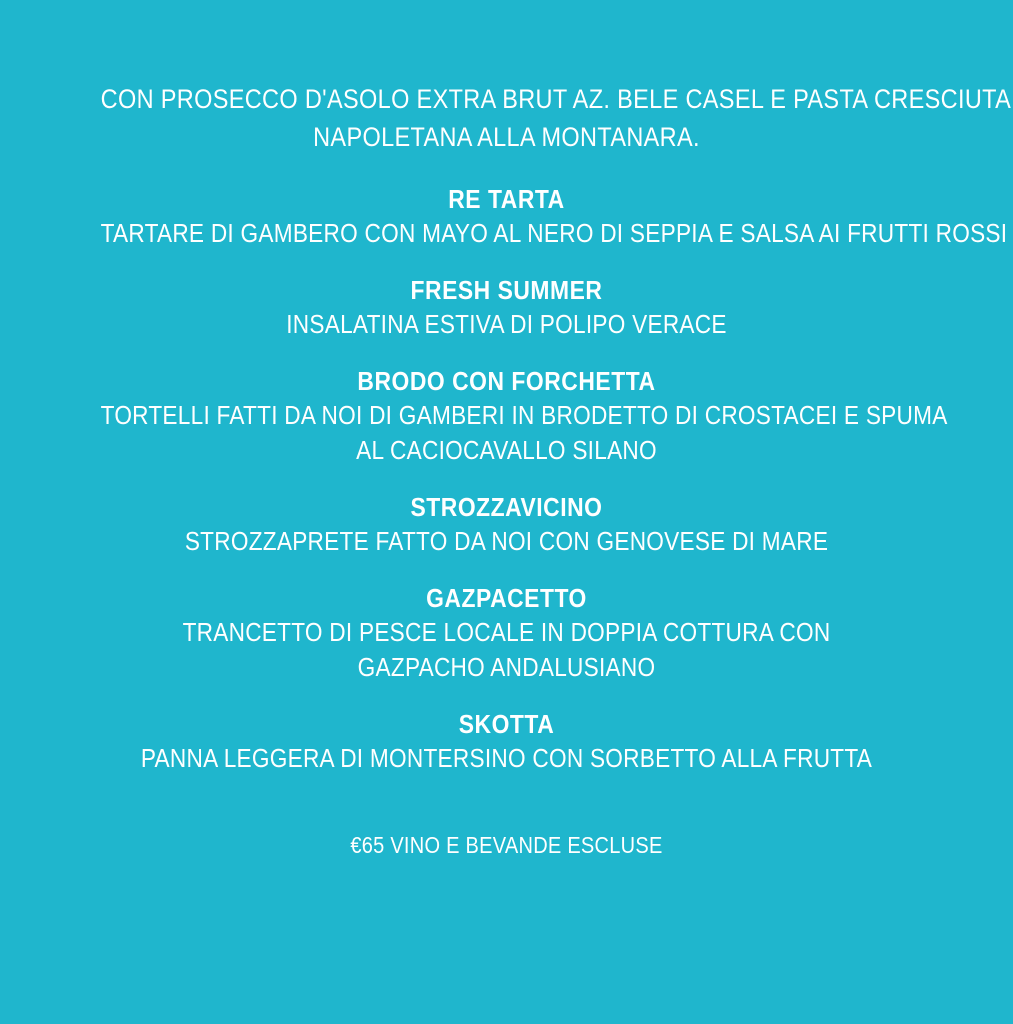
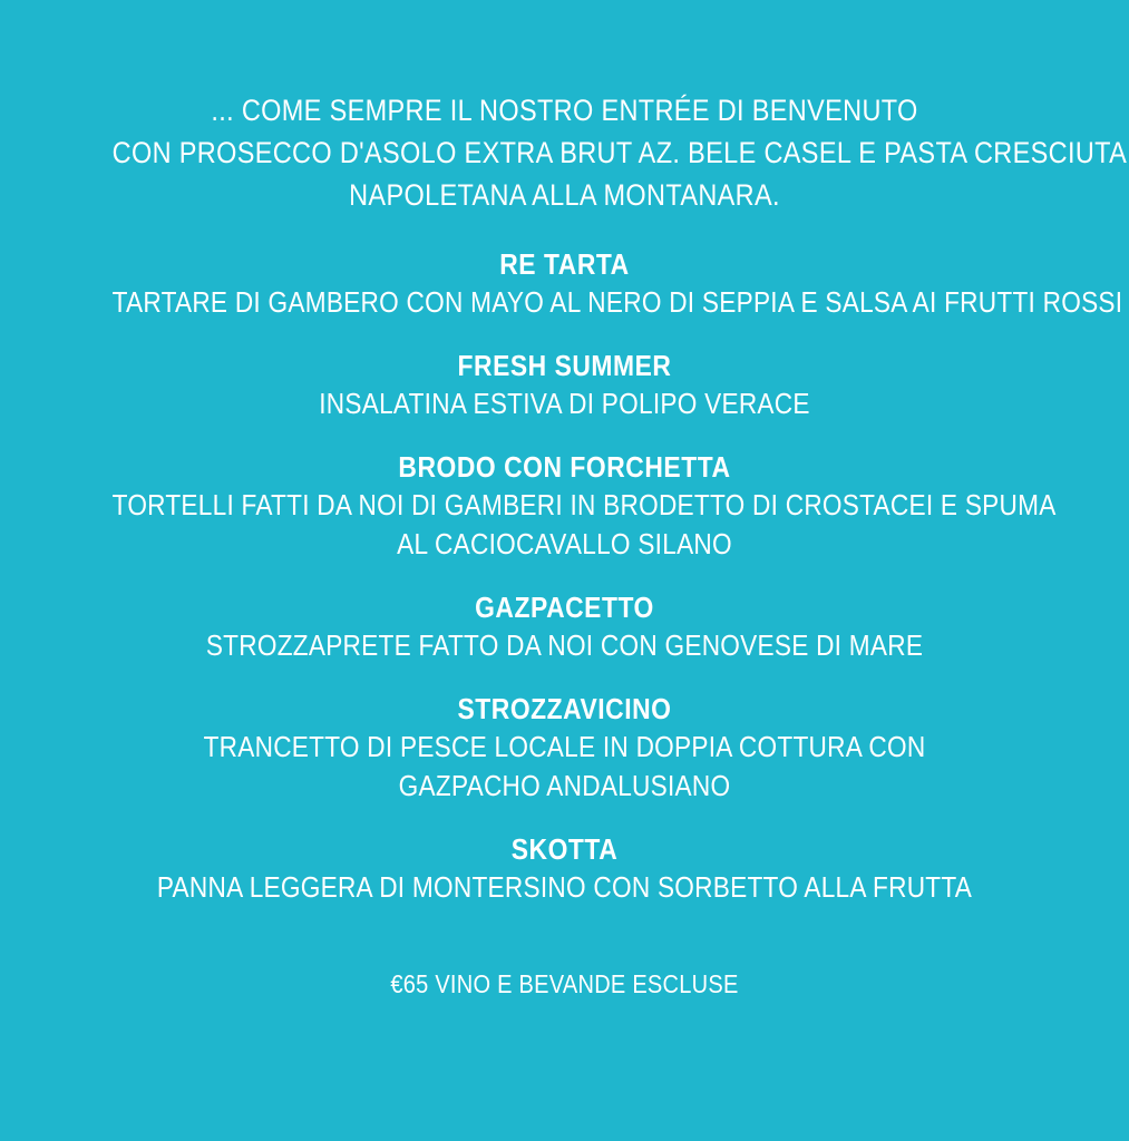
+ ... COME SEMPRE IL NOSTRO ENTRÉE DI BENVENUTO
  CON PROSECCO D'ASOLO EXTRA BRUT AZ. BELE CASEL E PASTA CRESCIUTA
  NAPOLETANA ALLA MONTANARA.
  RE TARTA
  TARTARE DI GAMBERO CON MAYO AL NERO DI SEPPIA E SALSA AI FRUTTI ROSSI
  FRESH SUMMER
  INSALATINA ESTIVA DI POLIPO VERACE
  BRODO CON FORCHETTA
  TORTELLI FATTI DA NOI DI GAMBERI IN BRODETTO DI CROSTACEI E SPUMA
  AL CACIOCAVALLO SILANO
- STROZZAVICINO
+ GAZPACETTO
  STROZZAPRETE FATTO DA NOI CON GENOVESE DI MARE
- GAZPACETTO
+ STROZZAVICINO
  TRANCETTO DI PESCE LOCALE IN DOPPIA COTTURA CON
  GAZPACHO ANDALUSIANO
  SKOTTA
  PANNA LEGGERA DI MONTERSINO CON SORBETTO ALLA FRUTTA
  €65 VINO E BEVANDE ESCLUSE
